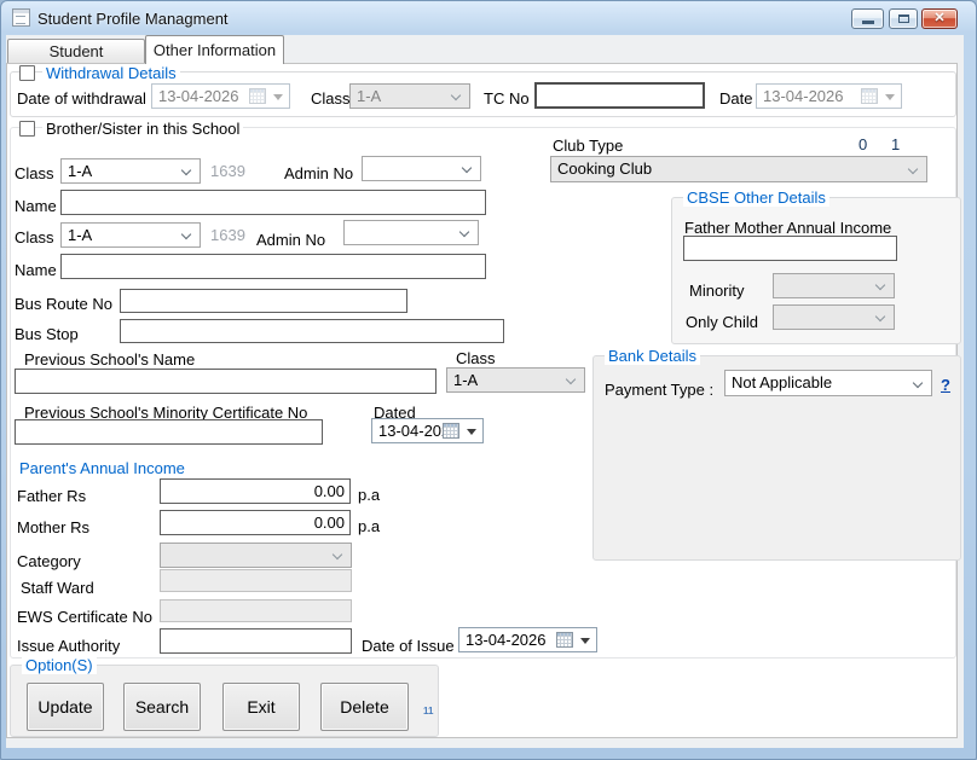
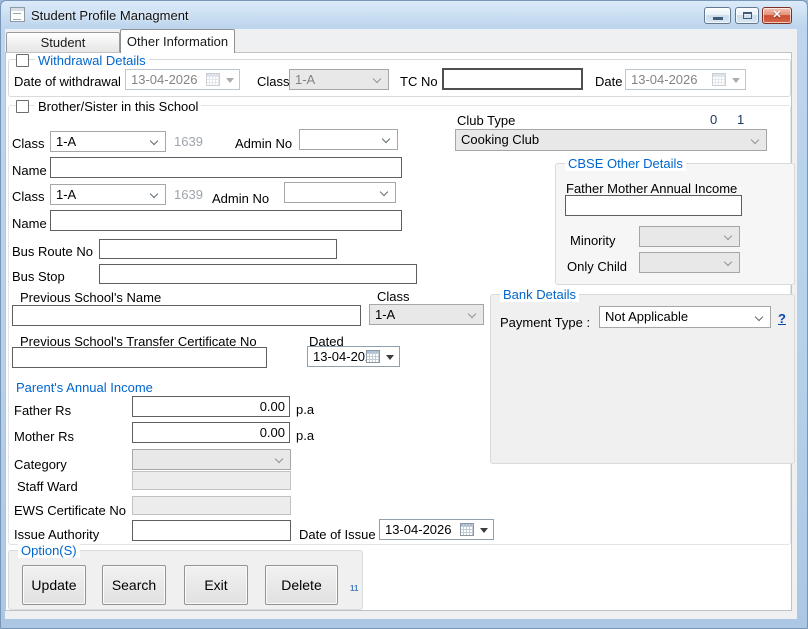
  Student Profile Managment
  ✕
  Other Information
  Withdrawal Details
  Date of withdrawal
  13-04-2026
  Class
  1-A
  TC No
  Date
  13-04-2026
  Brother/Sister in this School
  Class
  1-A
  1639
  Admin No
  Name
  Class
  1-A
  1639
  Admin No
  Name
  Bus Route No
  Bus Stop
  Previous School's Name
  Class
  1-A
- Previous School's Minority Certificate No
+ Previous School's Transfer Certificate No
  Dated
  13-04-20
  Parent's Annual Income
  Father Rs
  0.00
  p.a
  Mother Rs
  0.00
  p.a
  Category
  Staff Ward
  EWS Certificate No
  Issue Authority
  Date of Issue
  13-04-2026
  Club Type
  0
  1
  Cooking Club
  CBSE Other Details
  Father Mother Annual Income
  Minority
  Only Child
  Bank Details
  Payment Type :
  Not Applicable
  ?
  Option(S)
  Update
  Search
  Exit
  Delete
  11
